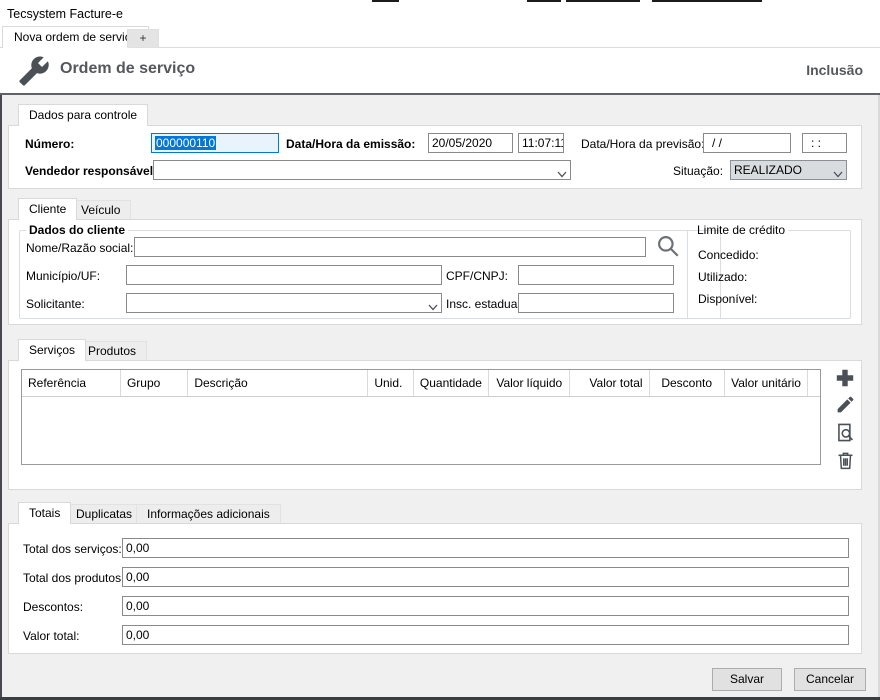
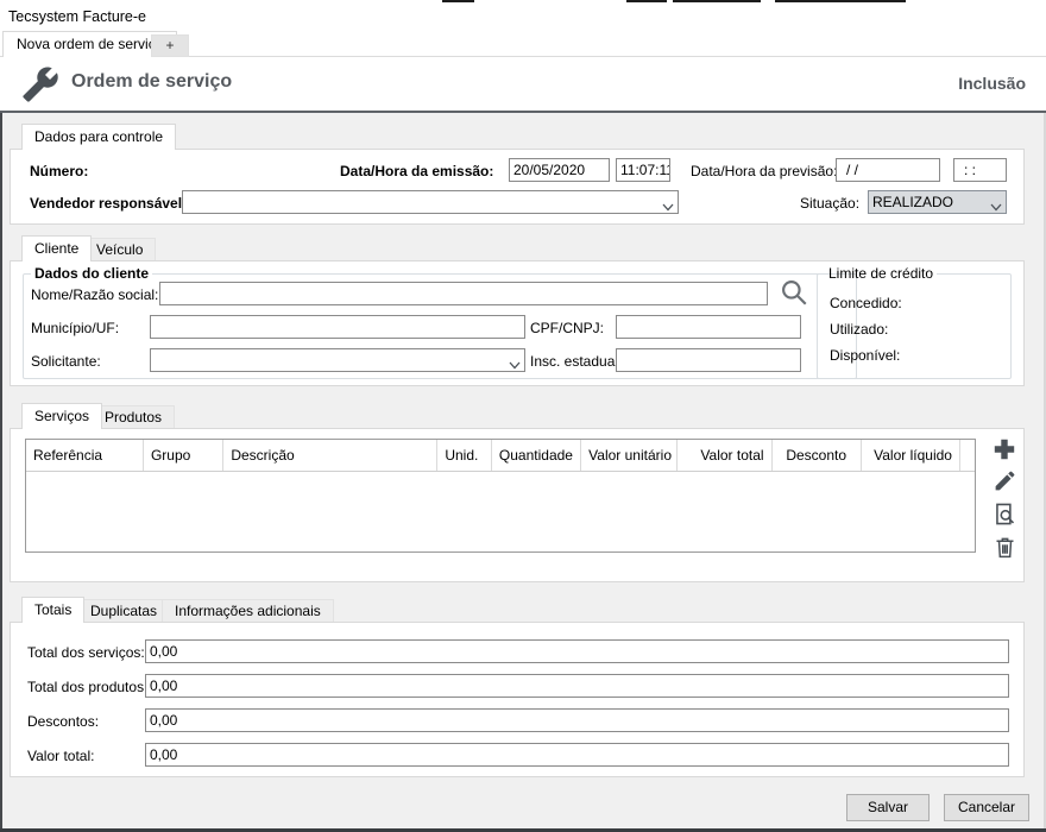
  Tecsystem Facture-e
  Nova ordem de servi
  +
  Ordem de serviço
  Inclusão
  Dados para controle
  Número:
- 000000110
  Data/Hora da emissão:
  20/05/2020
  11:07:11
  Data/Hora da previsão
  / /
  : :
  Vendedor responsável
  Situação:
  REALIZADO
  Cliente
  Veículo
  Dados do cliente
  Nome/Razão social:
  Município/UF:
  CPF/CNPJ:
  Solicitante:
  Insc. estadua
  Limite de crédito
  Concedido:
  Utilizado:
  Disponível:
  Serviços
  Produtos
  Referência
  Grupo
  Descrição
  Unid.
  Quantidade
- Valor líquido
+ Valor unitário
  Valor total
  Desconto
- Valor unitário
+ Valor líquido
  Totais
  Duplicatas
  Informações adicionais
  Total dos serviços:
  0,00
  Total dos produtos
  0,00
  Descontos:
  0,00
  Valor total:
  0,00
  Salvar
  Cancelar
